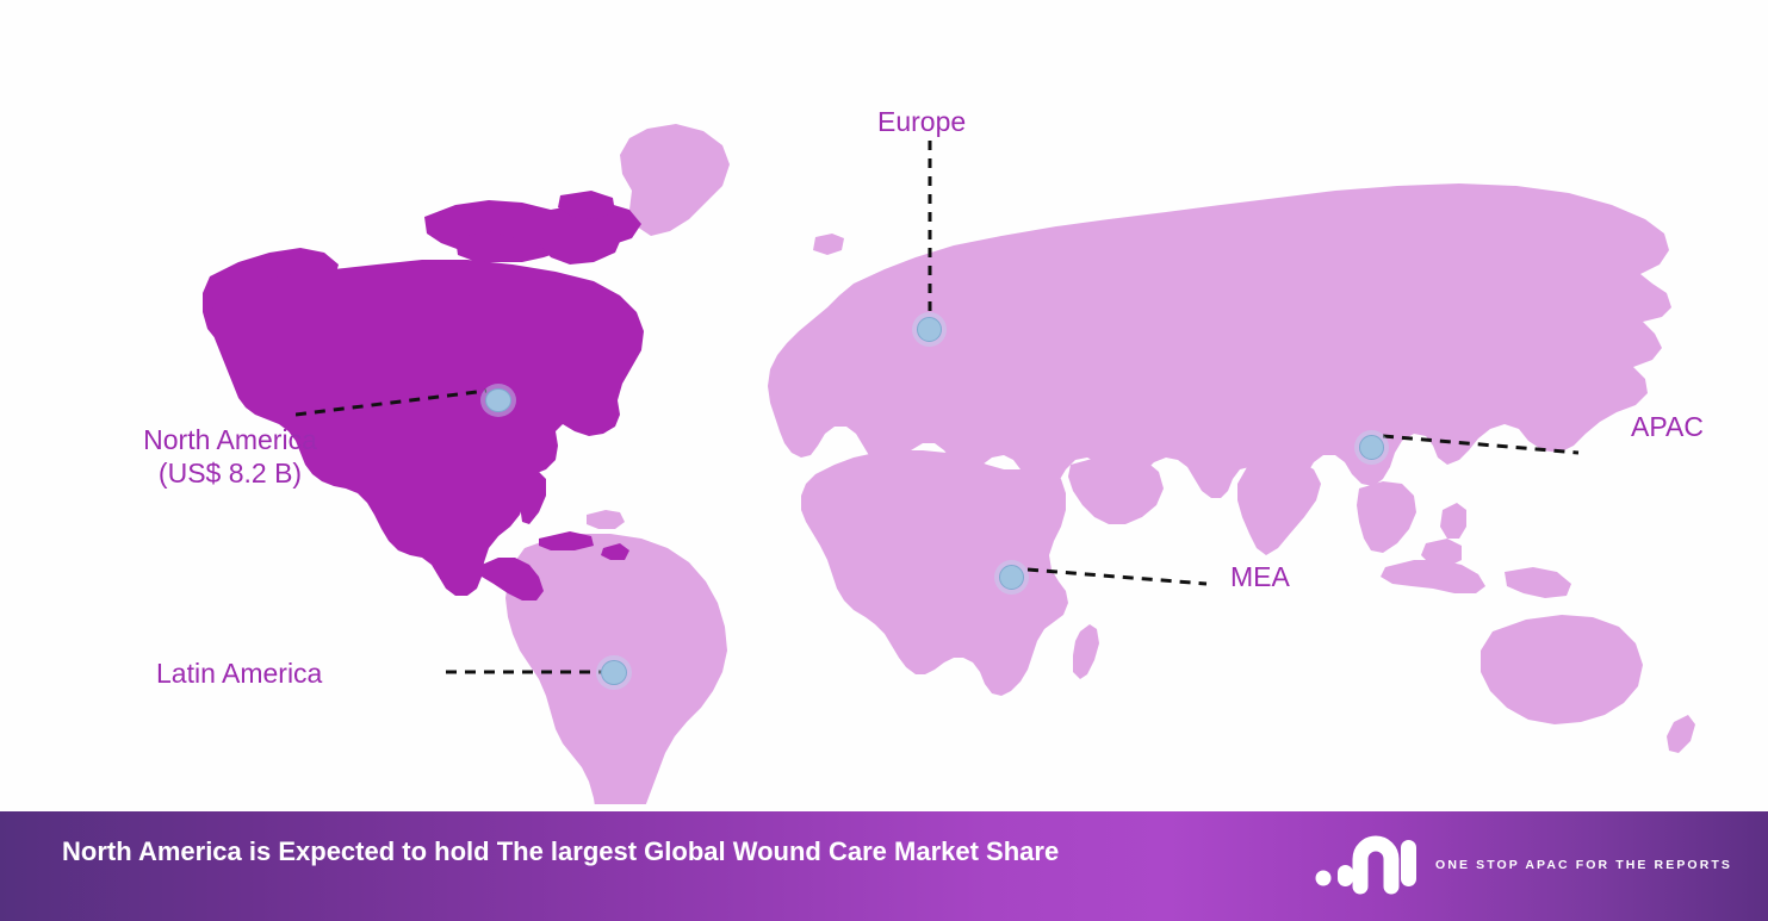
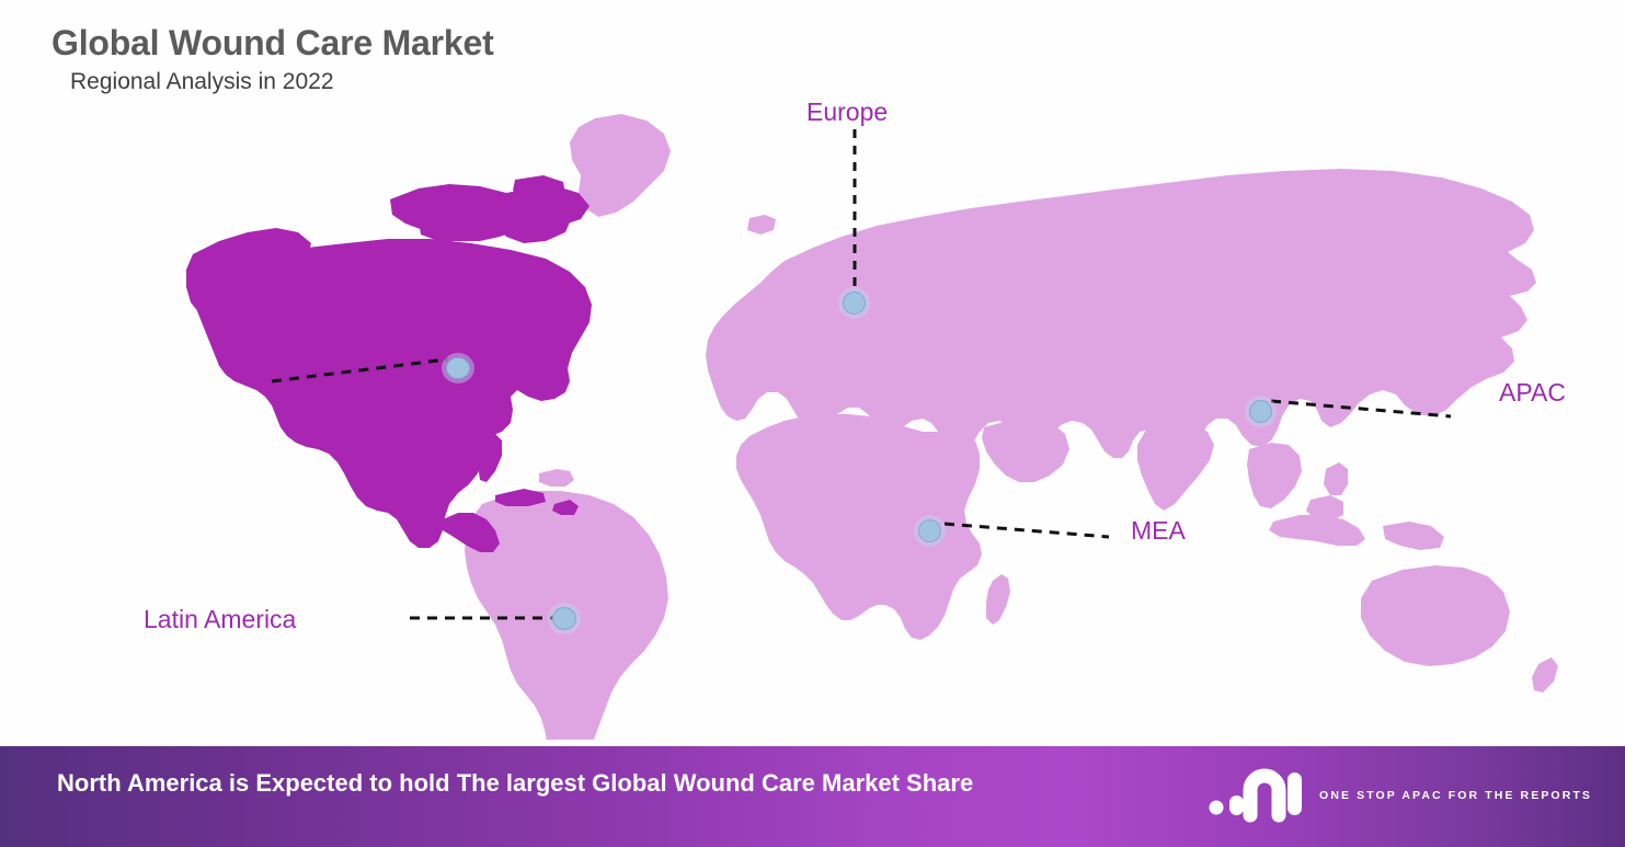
+ Global Wound Care Market
+ Regional Analysis in 2022
  Europe
  APAC
  MEA
- North America
- (US$ 8.2 B)
  Latin America
  North America is Expected to hold The largest Global Wound Care Market Share
  ONE STOP APAC FOR THE REPORTS
